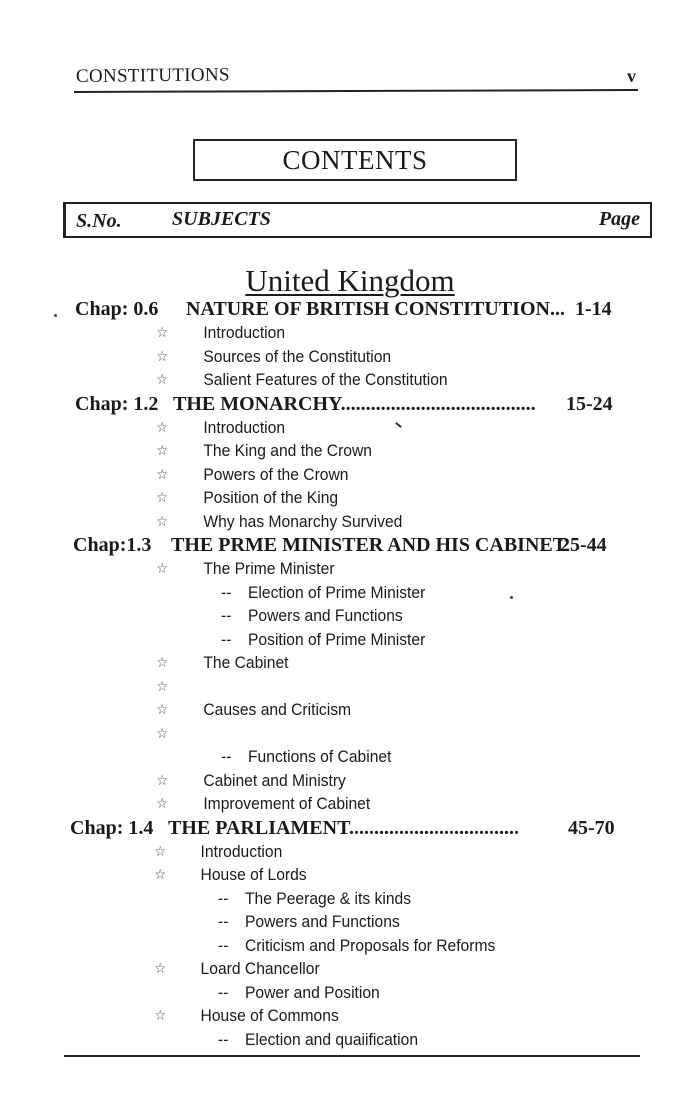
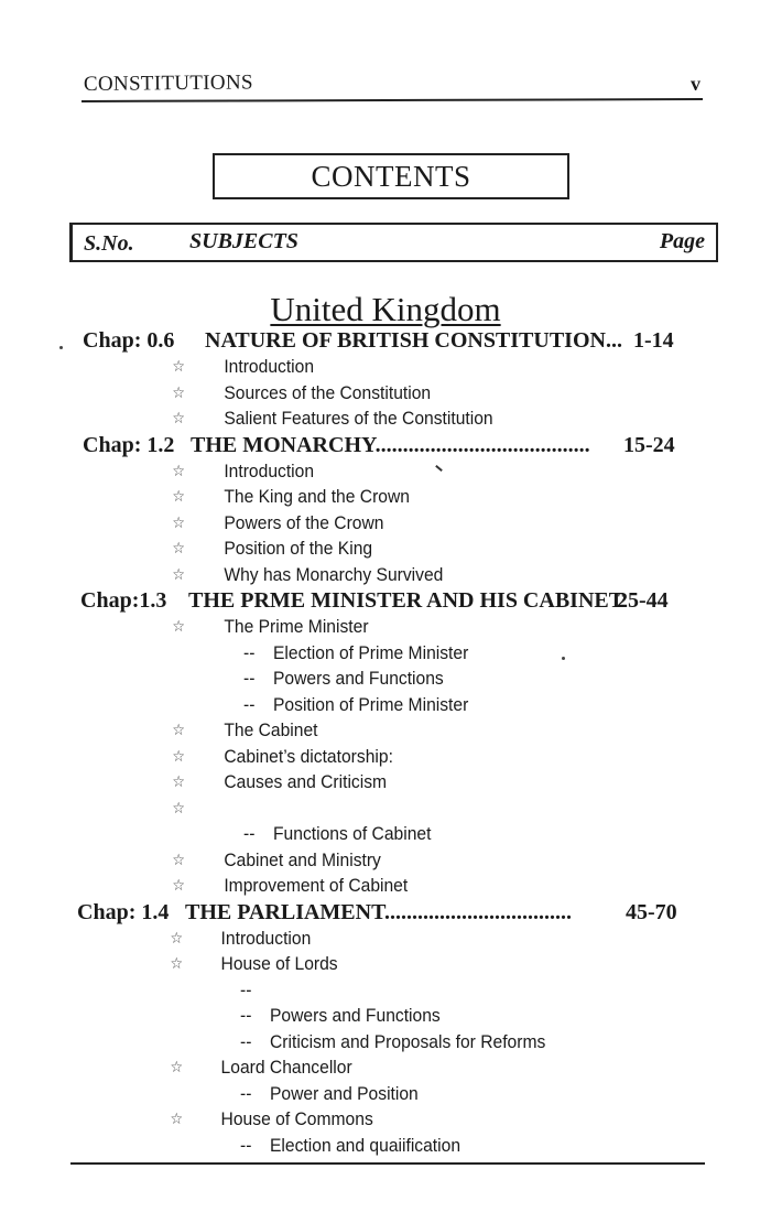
  CONSTITUTIONS
  v
  CONTENTS
  S.No.
  SUBJECTS
  Page
  United Kingdom
  Chap: 0.6
  NATURE OF BRITISH CONSTITUTION...
  1-14
  ☆
  Introduction
  ☆
  Sources of the Constitution
  ☆
  Salient Features of the Constitution
  Chap: 1.2
  THE MONARCHY.......................................
  15-24
  ☆
  Introduction
  ☆
  The King and the Crown
  ☆
  Powers of the Crown
  ☆
  Position of the King
  ☆
  Why has Monarchy Survived
  Chap:1.3
  THE PRME MINISTER AND HIS CABINET
  25-44
  ☆
  The Prime Minister
  --
  Election of Prime Minister
  --
  Powers and Functions
  --
  Position of Prime Minister
  ☆
  The Cabinet
  ☆
+ Cabinet’s dictatorship:
  ☆
  Causes and Criticism
  ☆
  --
  Functions of Cabinet
  ☆
  Cabinet and Ministry
  ☆
  Improvement of Cabinet
  Chap: 1.4
  THE PARLIAMENT..................................
  45-70
  ☆
  Introduction
  ☆
  House of Lords
  --
- The Peerage & its kinds
  --
  Powers and Functions
  --
  Criticism and Proposals for Reforms
  ☆
  Loard Chancellor
  --
  Power and Position
  ☆
  House of Commons
  --
  Election and quaiification
